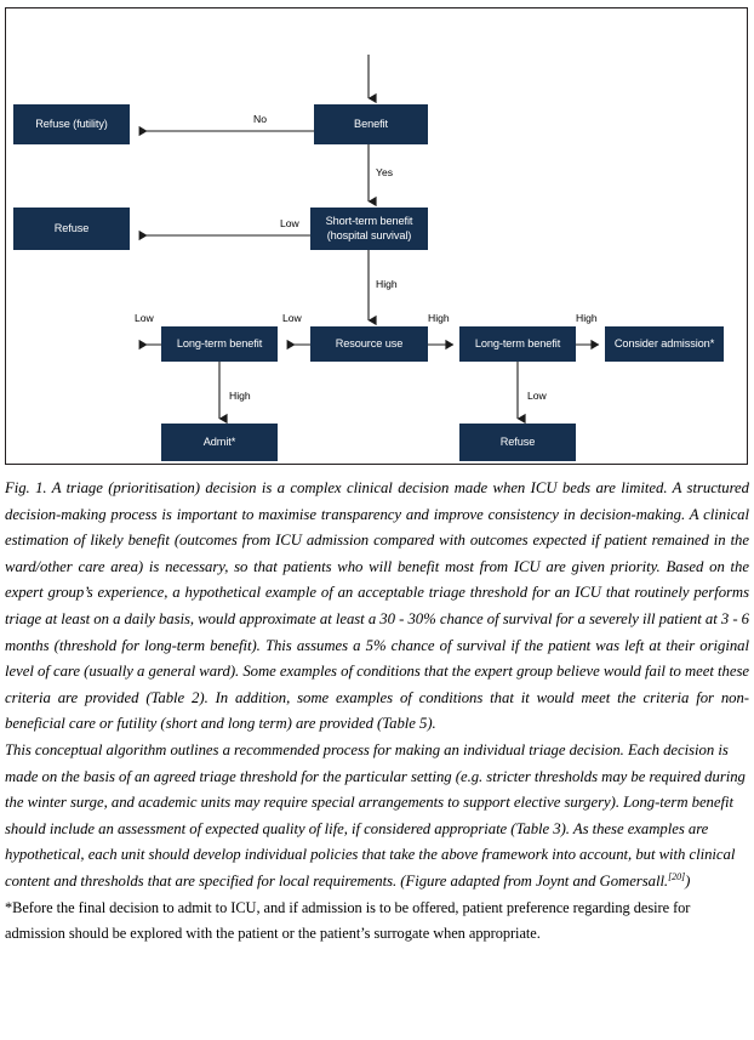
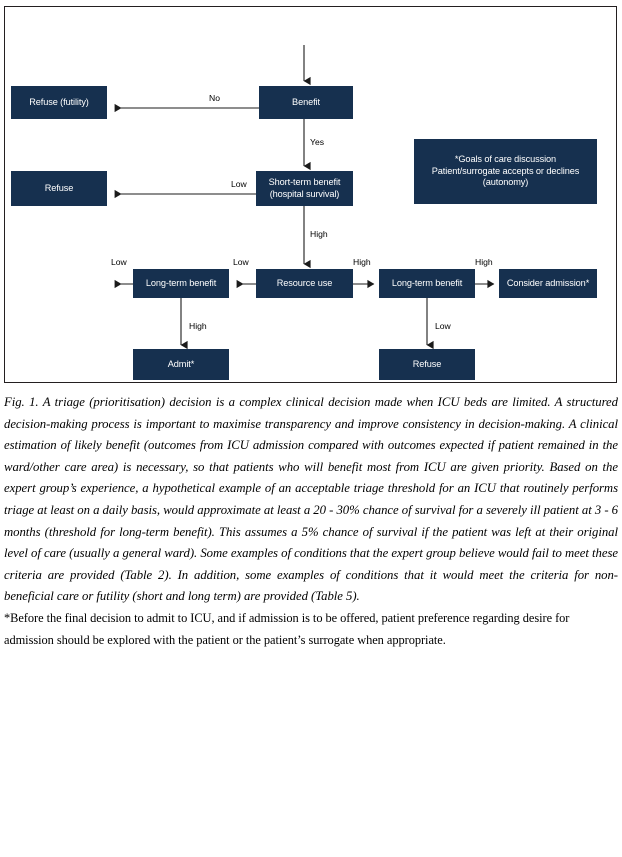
  Refuse (futility)
  Benefit
+ *Goals of care discussion
+ Patient/surrogate accepts or declines
+ (autonomy)
  Refuse
  Short-term benefit
  (hospital survival)
  Long-term benefit
  Resource use
  Long-term benefit
  Consider admission*
  Admit*
  Refuse
  No
  Yes
  Low
  High
  Low
  High
  Low
  High
  High
  Low
- Fig. 1. A triage (prioritisation) decision is a complex clinical decision made when ICU beds are limited. A structured decision-making process is important to maximise transparency and improve consistency in decision-making. A clinical estimation of likely benefit (outcomes from ICU admission compared with outcomes expected if patient remained in the ward/other care area) is necessary, so that patients who will benefit most from ICU are given priority. Based on the expert group’s experience, a hypothetical example of an acceptable triage threshold for an ICU that routinely performs triage at least on a daily basis, would approximate at least a 30 - 30% chance of survival for a severely ill patient at 3 - 6 months (threshold for long-term benefit). This assumes a 5% chance of survival if the patient was left at their original level of care (usually a general ward). Some examples of conditions that the expert group believe would fail to meet these criteria are provided (Table 2). In addition, some examples of conditions that it would meet the criteria for non-beneficial care or futility (short and long term) are provided (Table 5).
+ Fig. 1. A triage (prioritisation) decision is a complex clinical decision made when ICU beds are limited. A structured decision-making process is important to maximise transparency and improve consistency in decision-making. A clinical estimation of likely benefit (outcomes from ICU admission compared with outcomes expected if patient remained in the ward/other care area) is necessary, so that patients who will benefit most from ICU are given priority. Based on the expert group’s experience, a hypothetical example of an acceptable triage threshold for an ICU that routinely performs triage at least on a daily basis, would approximate at least a 20 - 30% chance of survival for a severely ill patient at 3 - 6 months (threshold for long-term benefit). This assumes a 5% chance of survival if the patient was left at their original level of care (usually a general ward). Some examples of conditions that the expert group believe would fail to meet these criteria are provided (Table 2). In addition, some examples of conditions that it would meet the criteria for non-beneficial care or futility (short and long term) are provided (Table 5).
- This conceptual algorithm outlines a recommended process for making an individual triage decision. Each decision is made on the basis of an agreed triage threshold for the particular setting (e.g. stricter thresholds may be required during the winter surge, and academic units may require special arrangements to support elective surgery). Long-term benefit should include an assessment of expected quality of life, if considered appropriate (Table 3). As these examples are hypothetical, each unit should develop individual policies that take the above framework into account, but with clinical content and thresholds that are specified for local requirements. (Figure adapted from Joynt and Gomersall.[20])
  *Before the final decision to admit to ICU, and if admission is to be offered, patient preference regarding desire for admission should be explored with the patient or the patient’s surrogate when appropriate.
